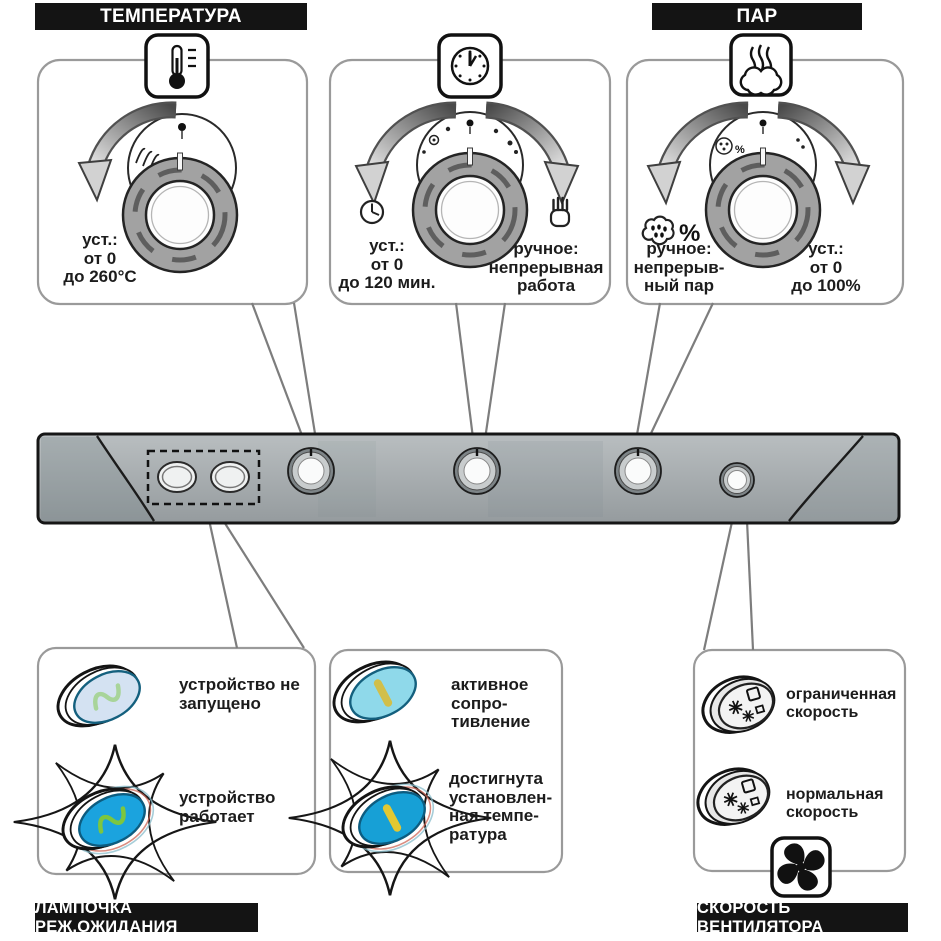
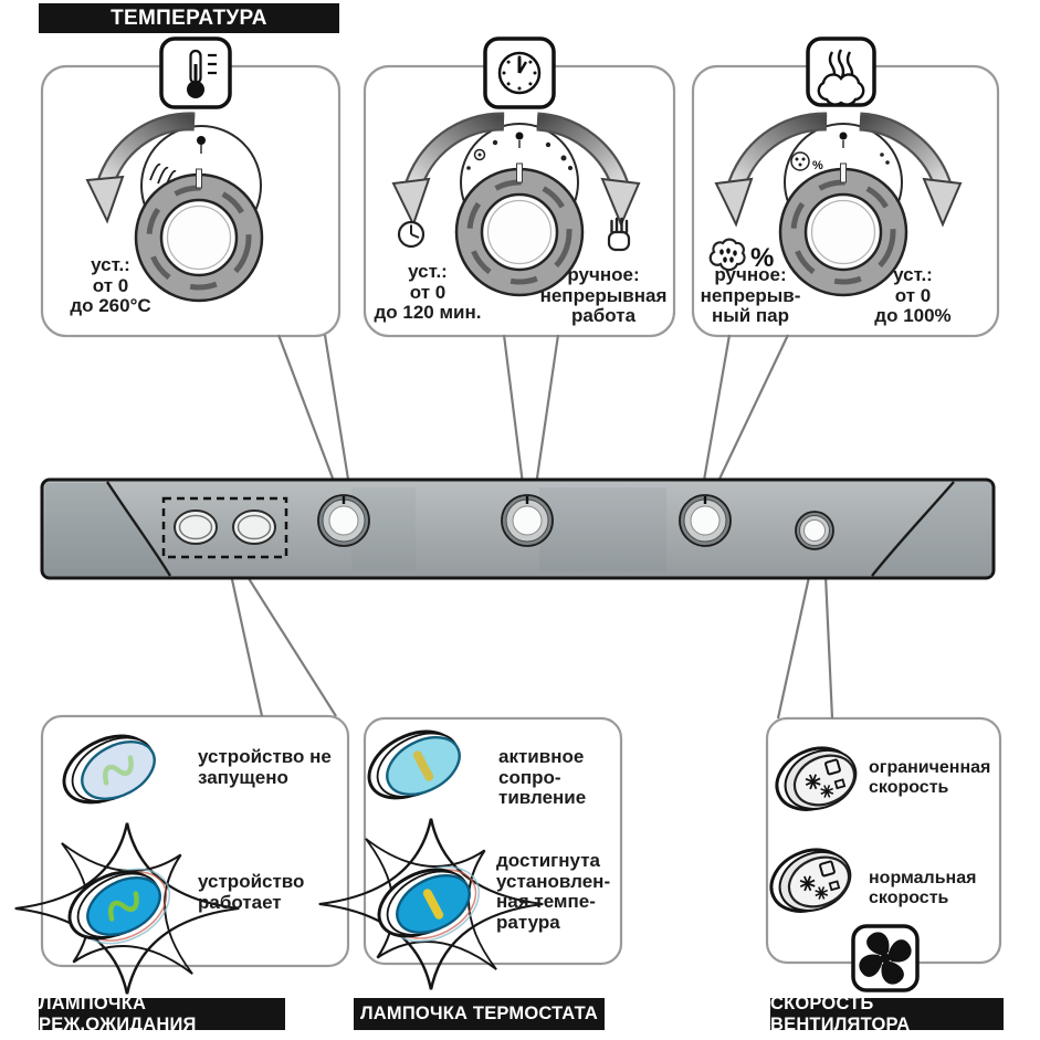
  %
  %
  ТЕМПЕРАТУРА
- ПАР
  уст.:
  от 0
  до 260°C
  уст.:
  от 0
  до 120 мин.
  ручное:
  непрерывная
  работа
  ручное:
  непрерыв-
  ный пар
  уст.:
  от 0
  до 100%
  устройство не
  запущено
  устройство
  работает
  активное
  сопро-
  тивление
  достигнута
  установлен-
  ная темпе-
  ратура
  ограниченная
  скорость
  нормальная
  скорость
  ЛАМПОЧКА РЕЖ.ОЖИДАНИЯ
+ ЛАМПОЧКА ТЕРМОСТАТА
  СКОРОСТЬ ВЕНТИЛЯТОРА
